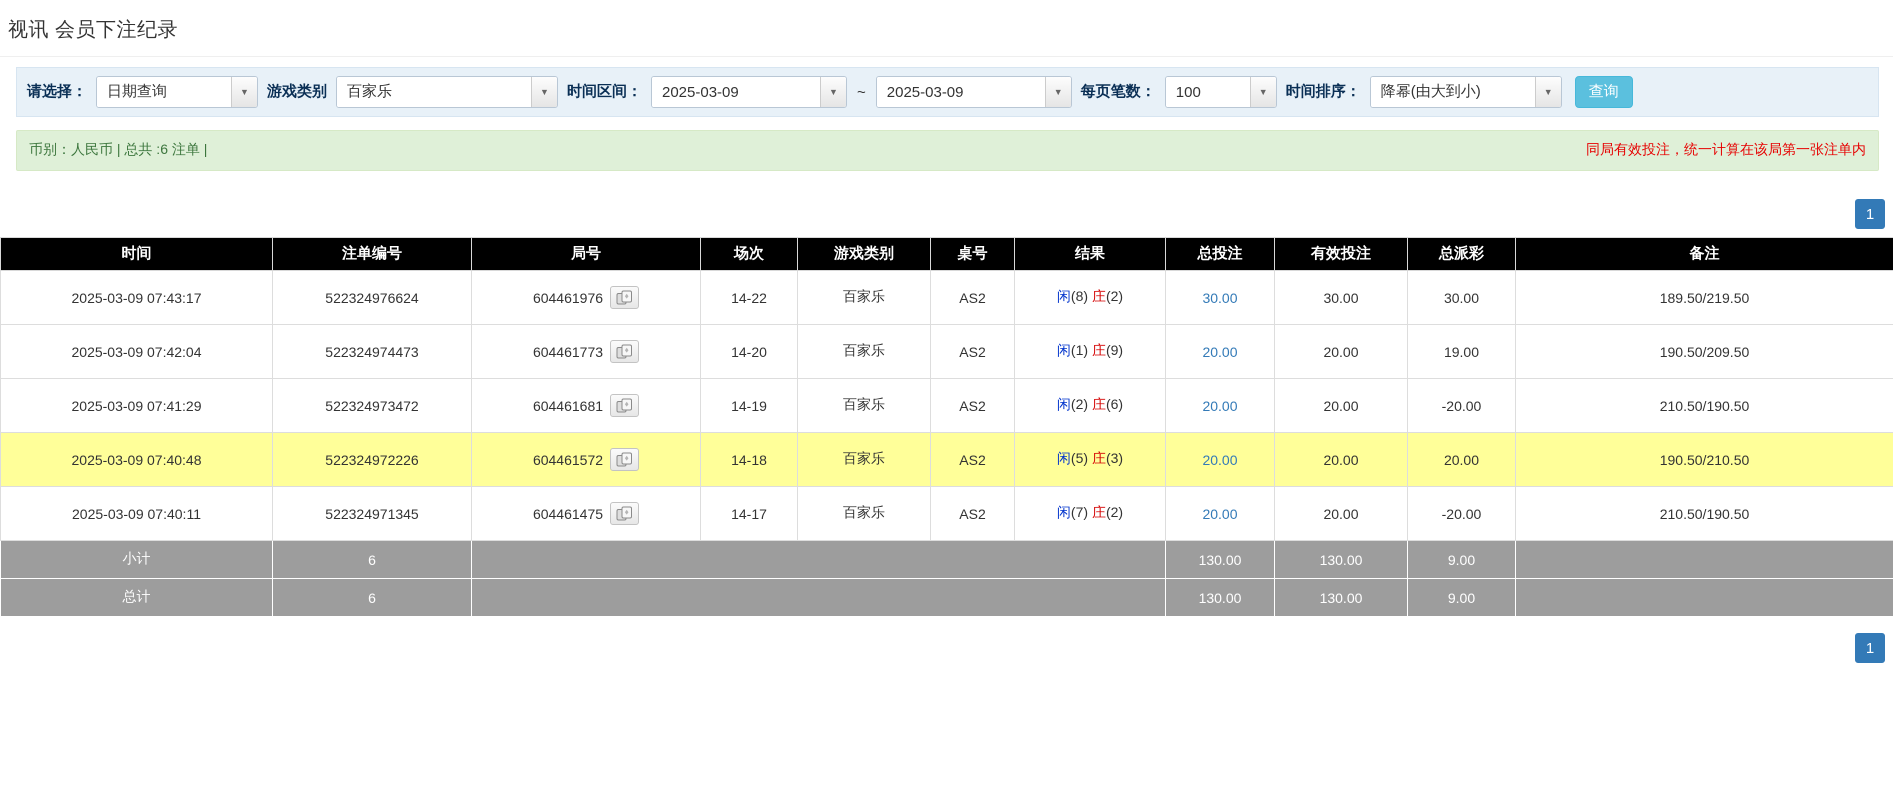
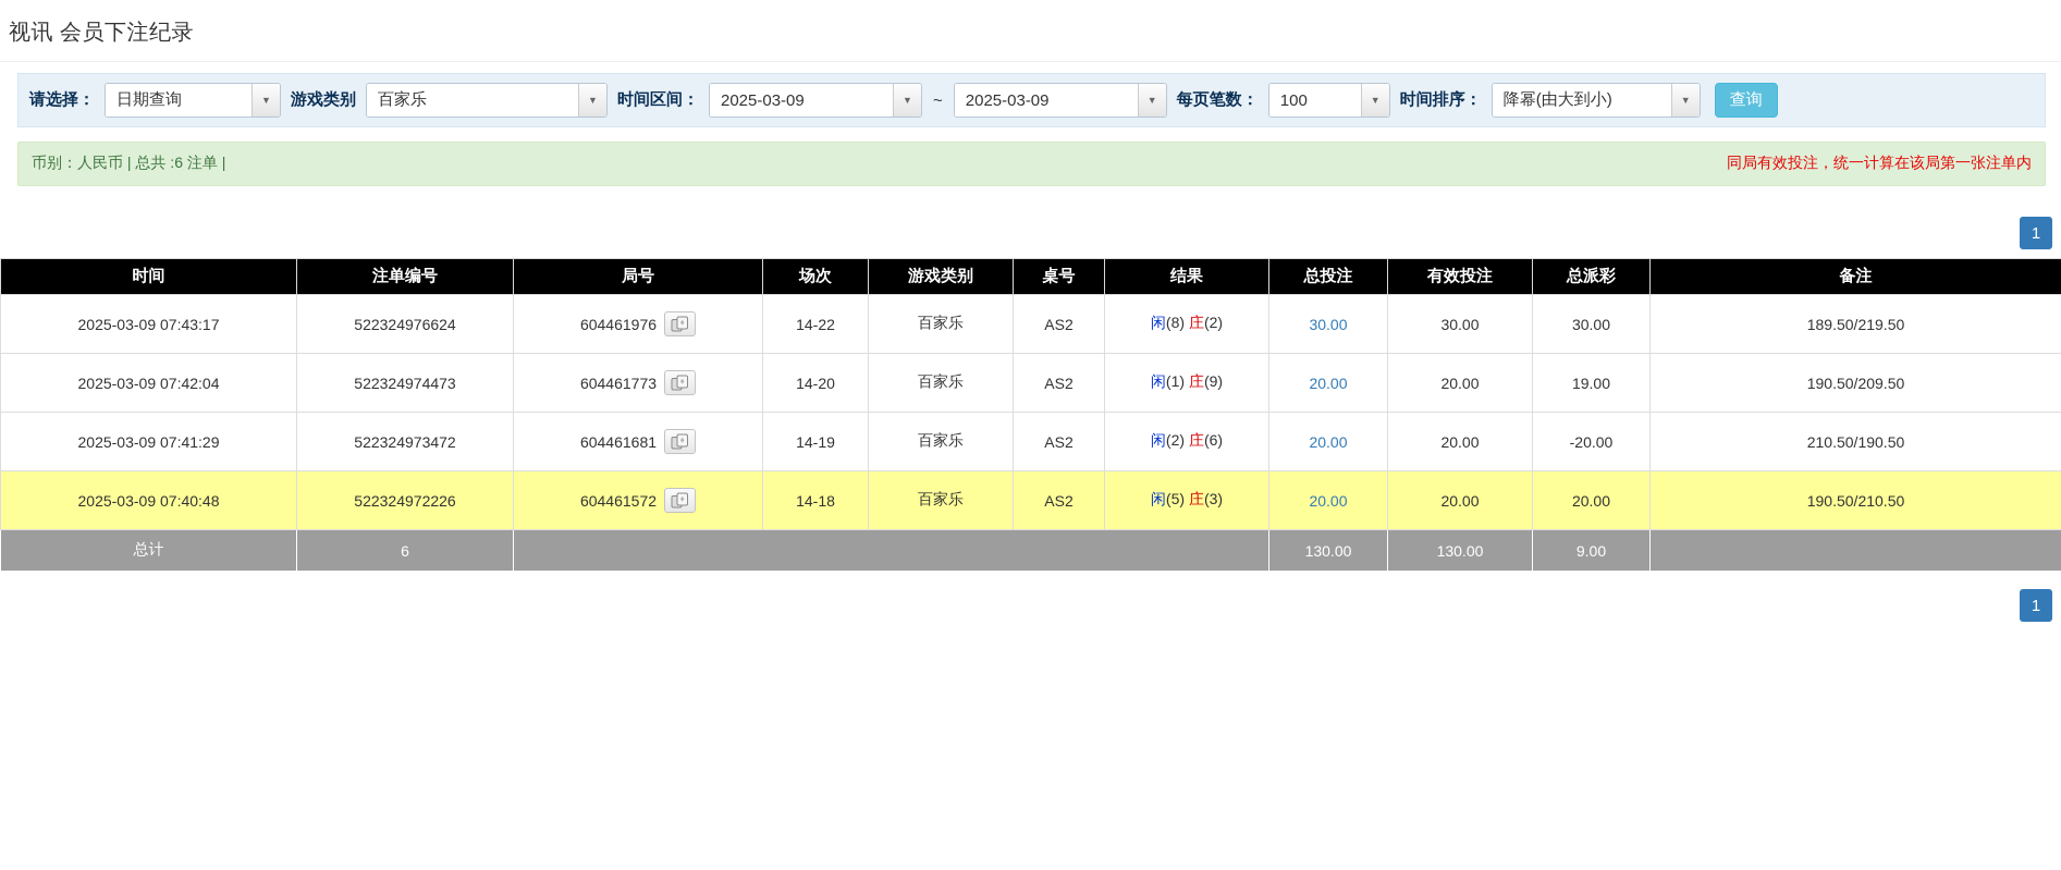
  视讯 会员下注纪录
  请选择：
  日期查询
  ▼
  游戏类别
  百家乐
  ▼
  时间区间：
  2025-03-09
  ▼
  ~
  2025-03-09
  ▼
  每页笔数：
  100
  ▼
  时间排序：
  降幂(由大到小)
  ▼
  查询
  币别：人民币 | 总共 :6 注单 |
  同局有效投注，统一计算在该局第一张注单内
  1
  时间	注单编号	局号	场次	游戏类别	桌号	结果	总投注	有效投注	总派彩	备注
  2025-03-09 07:43:17	522324976624	604461976	14-22	百家乐	AS2	闲(8) 庄(2)	30.00	30.00	30.00	189.50/219.50
  2025-03-09 07:42:04	522324974473	604461773	14-20	百家乐	AS2	闲(1) 庄(9)	20.00	20.00	19.00	190.50/209.50
  2025-03-09 07:41:29	522324973472	604461681	14-19	百家乐	AS2	闲(2) 庄(6)	20.00	20.00	-20.00	210.50/190.50
  2025-03-09 07:40:48	522324972226	604461572	14-18	百家乐	AS2	闲(5) 庄(3)	20.00	20.00	20.00	190.50/210.50
- 2025-03-09 07:40:11	522324971345	604461475	14-17	百家乐	AS2	闲(7) 庄(2)	20.00	20.00	-20.00	210.50/190.50
- 小计	6		130.00	130.00	9.00
  总计	6		130.00	130.00	9.00
  1
